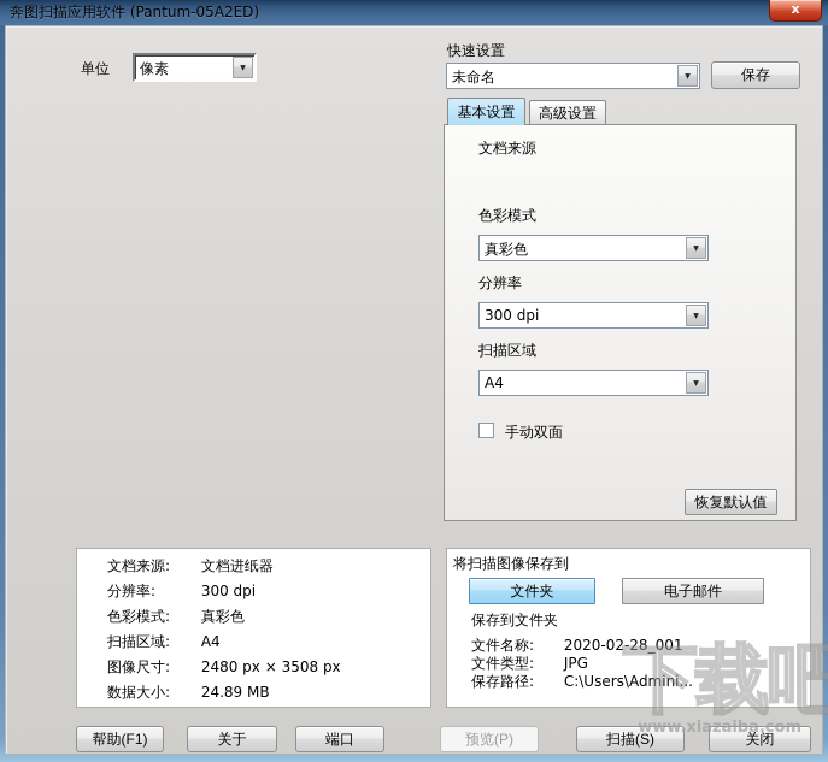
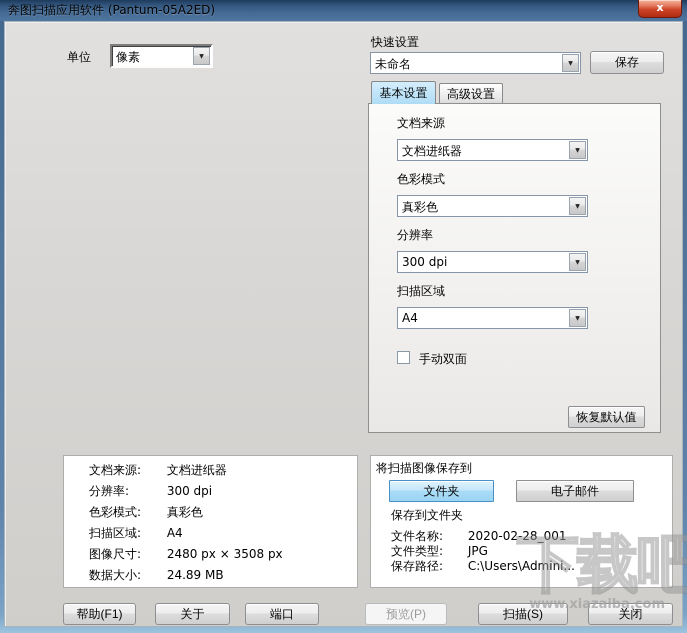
  奔图扫描应用软件 (Pantum-05A2ED)
  x
  单位
  像素
  快速设置
  未命名
  保存
  基本设置
  高级设置
  文档来源
+ 文档进纸器
  色彩模式
  真彩色
  分辨率
  300 dpi
  扫描区域
  A4
  手动双面
  恢复默认值
  文档来源: 文档进纸器
  分辨率: 300 dpi
  色彩模式: 真彩色
  扫描区域: A4
  图像尺寸: 2480 px × 3508 px
  数据大小: 24.89 MB
  将扫描图像保存到
  文件夹
  电子邮件
  保存到文件夹
  文件名称: 2020-02-28_001
  文件类型: JPG
  保存路径: C:\Users\Admini...
  帮助(F1)
  关于
  端口
  预览(P)
  扫描(S)
  关闭
  下载吧
  www.xiazaiba.com
